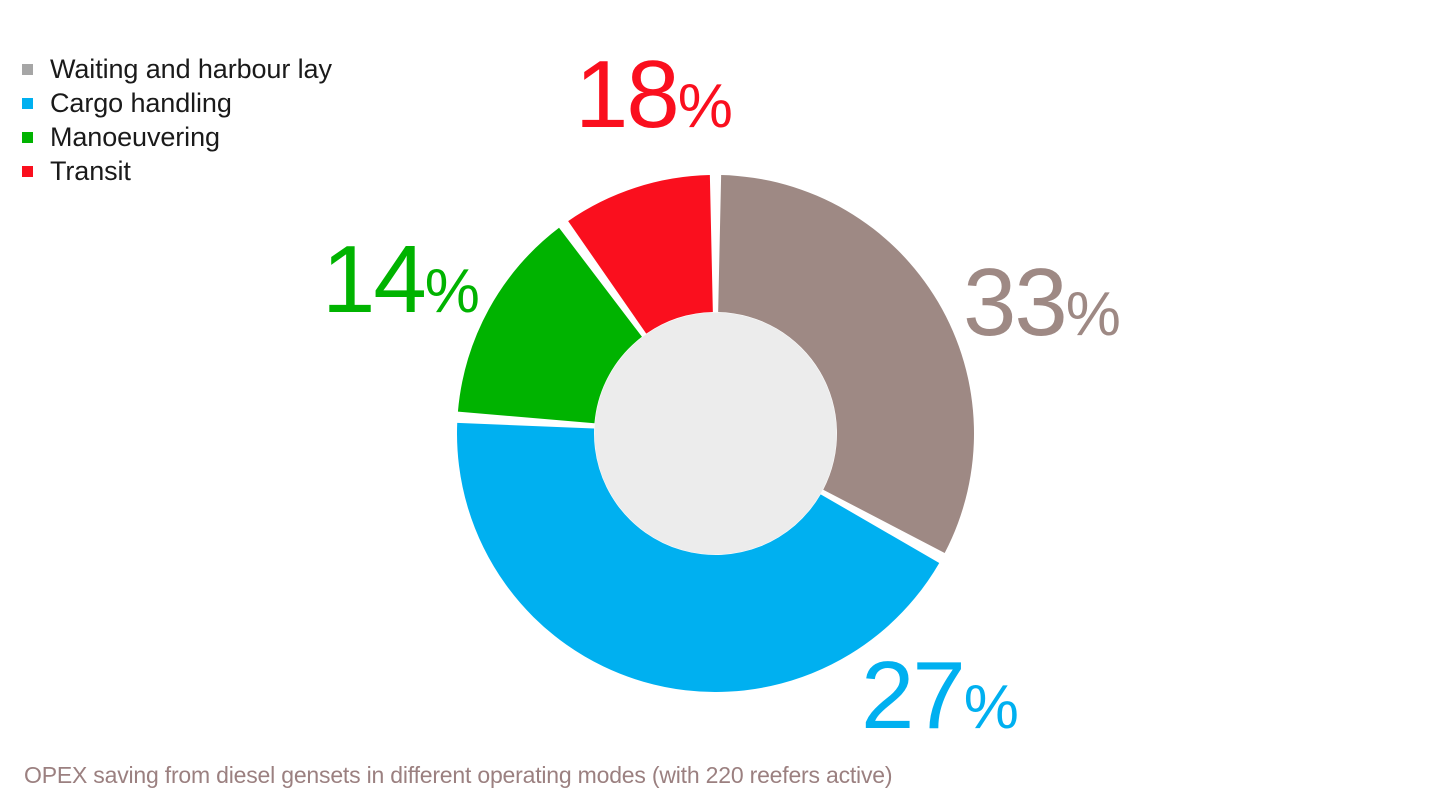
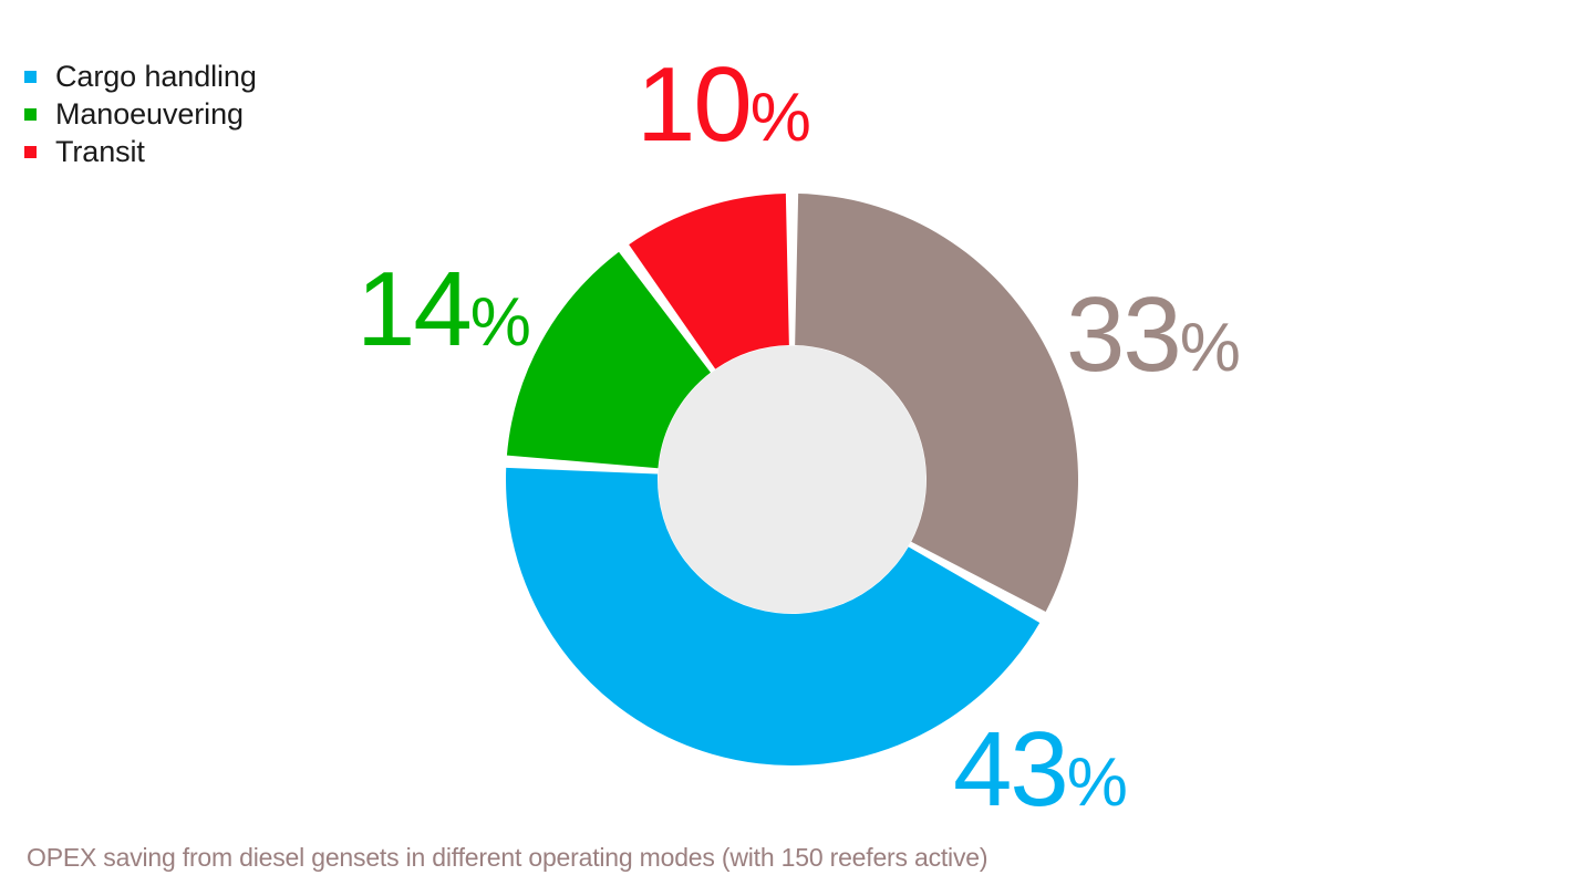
- Waiting and harbour lay
  Cargo handling
  Manoeuvering
  Transit
- 18%
+ 10%
  14%
  33%
- 27%
+ 43%
- OPEX saving from diesel gensets in different operating modes (with 220 reefers active)
+ OPEX saving from diesel gensets in different operating modes (with 150 reefers active)
